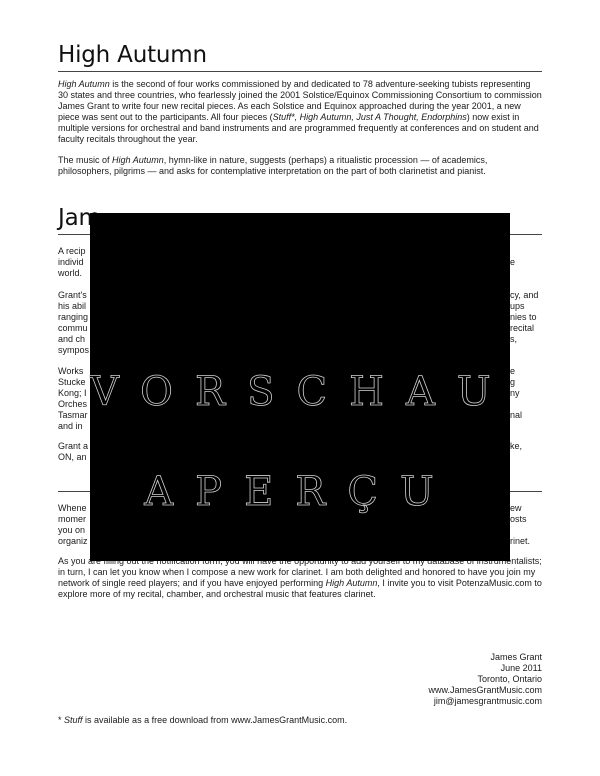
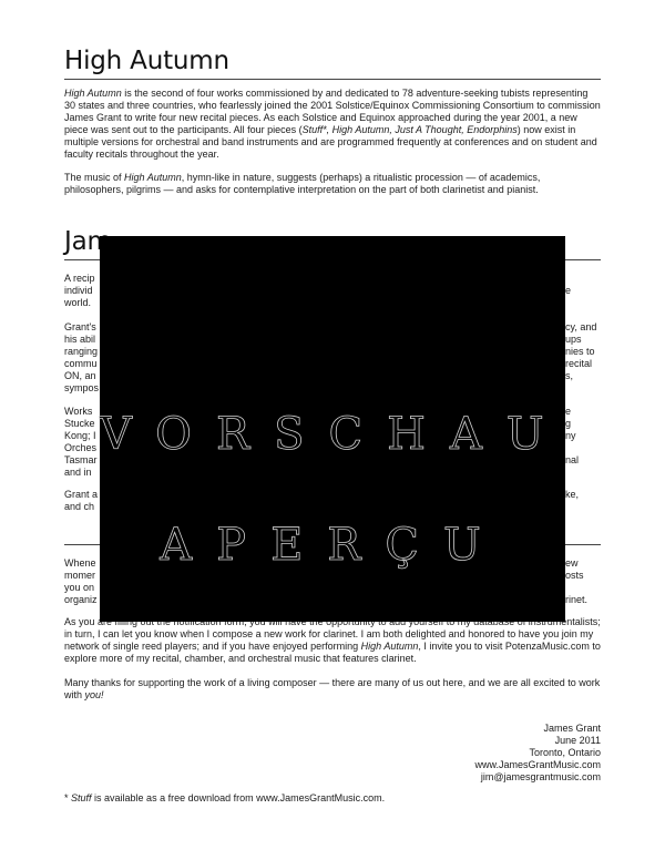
  High Autumn
  High Autumn is the second of four works commissioned by and dedicated to 78 adventure-seeking tubists representing 30 states and three countries, who fearlessly joined the 2001 Solstice/Equinox Commissioning Consortium to commission James Grant to write four new recital pieces. As each Solstice and Equinox approached during the year 2001, a new piece was sent out to the participants. All four pieces (Stuff*, High Autumn, Just A Thought, Endorphins) now exist in multiple versions for orchestral and band instruments and are programmed frequently at conferences and on student and faculty recitals throughout the year.
  The music of High Autumn, hymn-like in nature, suggests (perhaps) a ritualistic procession — of academics, philosophers, pilgrims — and asks for contemplative interpretation on the part of both clarinetist and pianist.
  A recip
  individ
  world.
  Grant's
  his abil
  ranging
  commu
- and ch
+ ON, an
  sympos
  Works
  Stucke
  Kong; I
  Orches
  Tasmar
  and in
  Grant a
- ON, an
+ and ch
  e
  cy, and
  ups
  nies to
  recital
  s,
  e
  g
  ny
  nal
  ke,
  Whene
  momer
  you on
  organiz
  ew
  osts
  rinet.
  As you are filling out the notification form, you will have the opportunity to add yourself to my database of instrumentalists; in turn, I can let you know when I compose a new work for clarinet. I am both delighted and honored to have you join my network of single reed players; and if you have enjoyed performing High Autumn, I invite you to visit PotenzaMusic.com to explore more of my recital, chamber, and orchestral music that features clarinet.
+ Many thanks for supporting the work of a living composer — there are many of us out here, and we are all excited to work with you!
  James Grant
  June 2011
  Toronto, Ontario
  www.JamesGrantMusic.com
  jim@jamesgrantmusic.com
  * Stuff is available as a free download from www.JamesGrantMusic.com.
  VORSCHAU
  APERÇU
